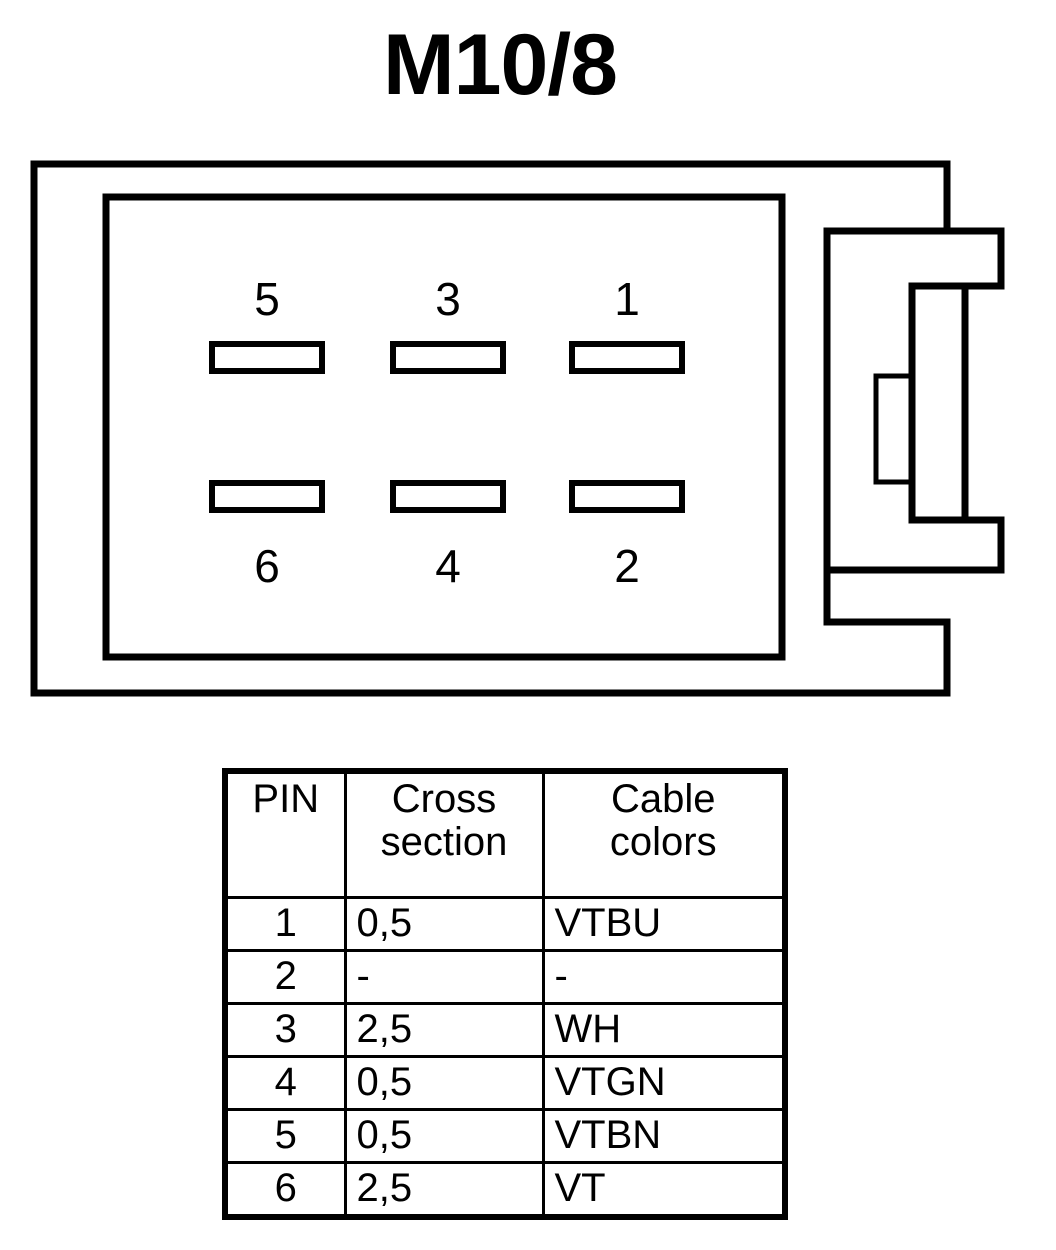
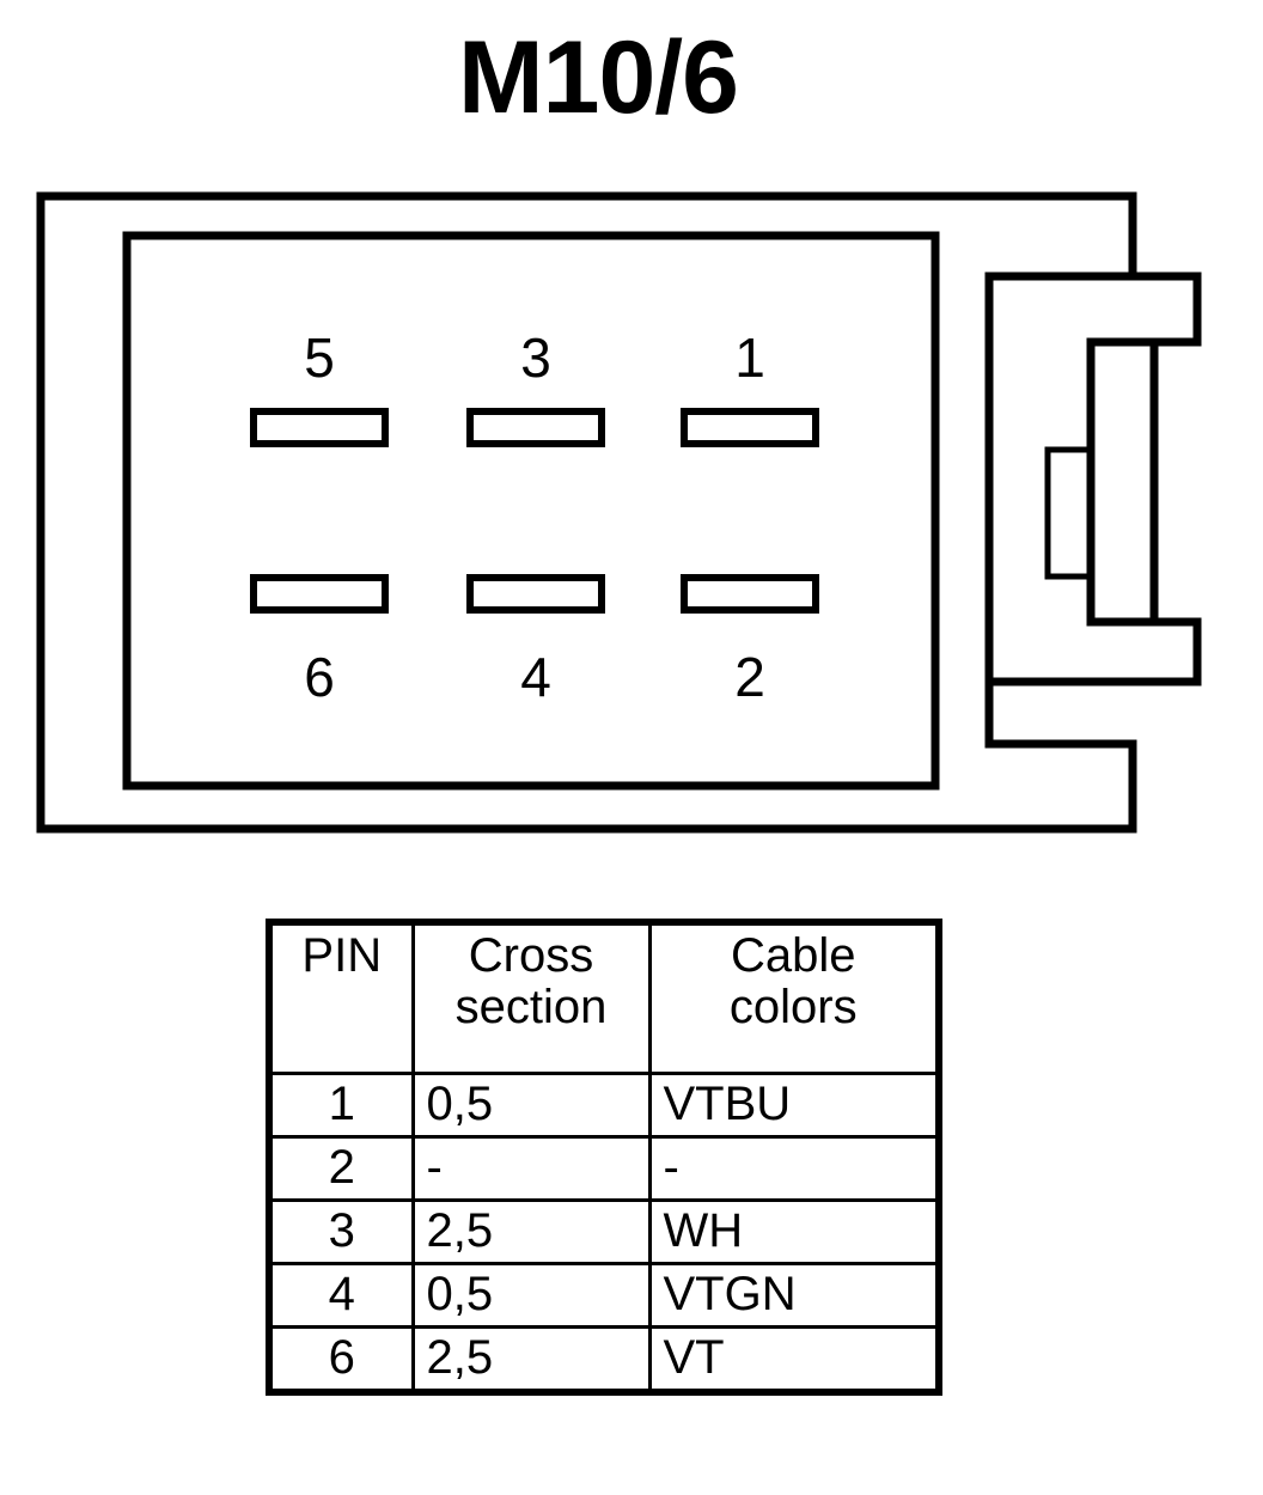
- M10/8
+ M10/6
  5
  3
  1
  6
  4
  2
  PIN	Cross section	Cable colors
  1	0,5	VTBU
  2	-	-
  3	2,5	WH
  4	0,5	VTGN
- 5	0,5	VTBN
  6	2,5	VT
